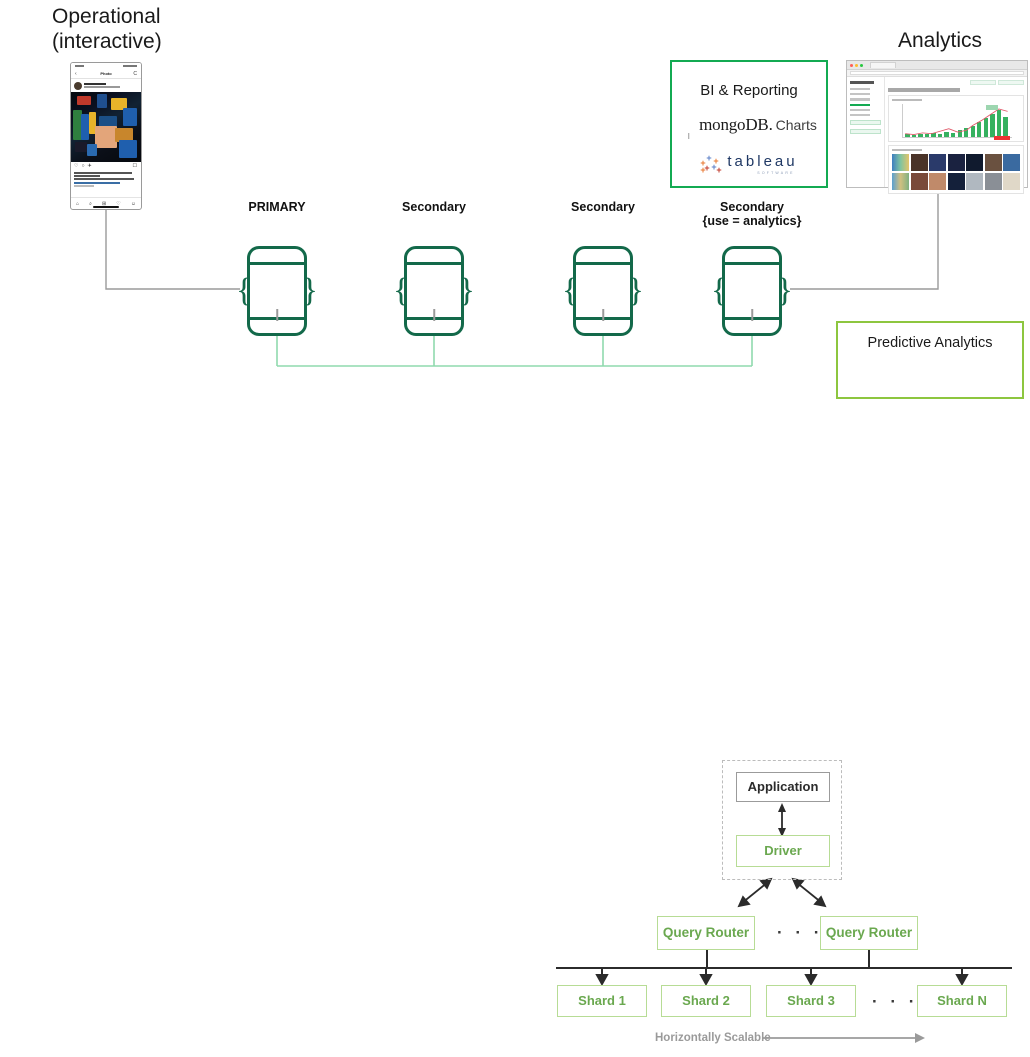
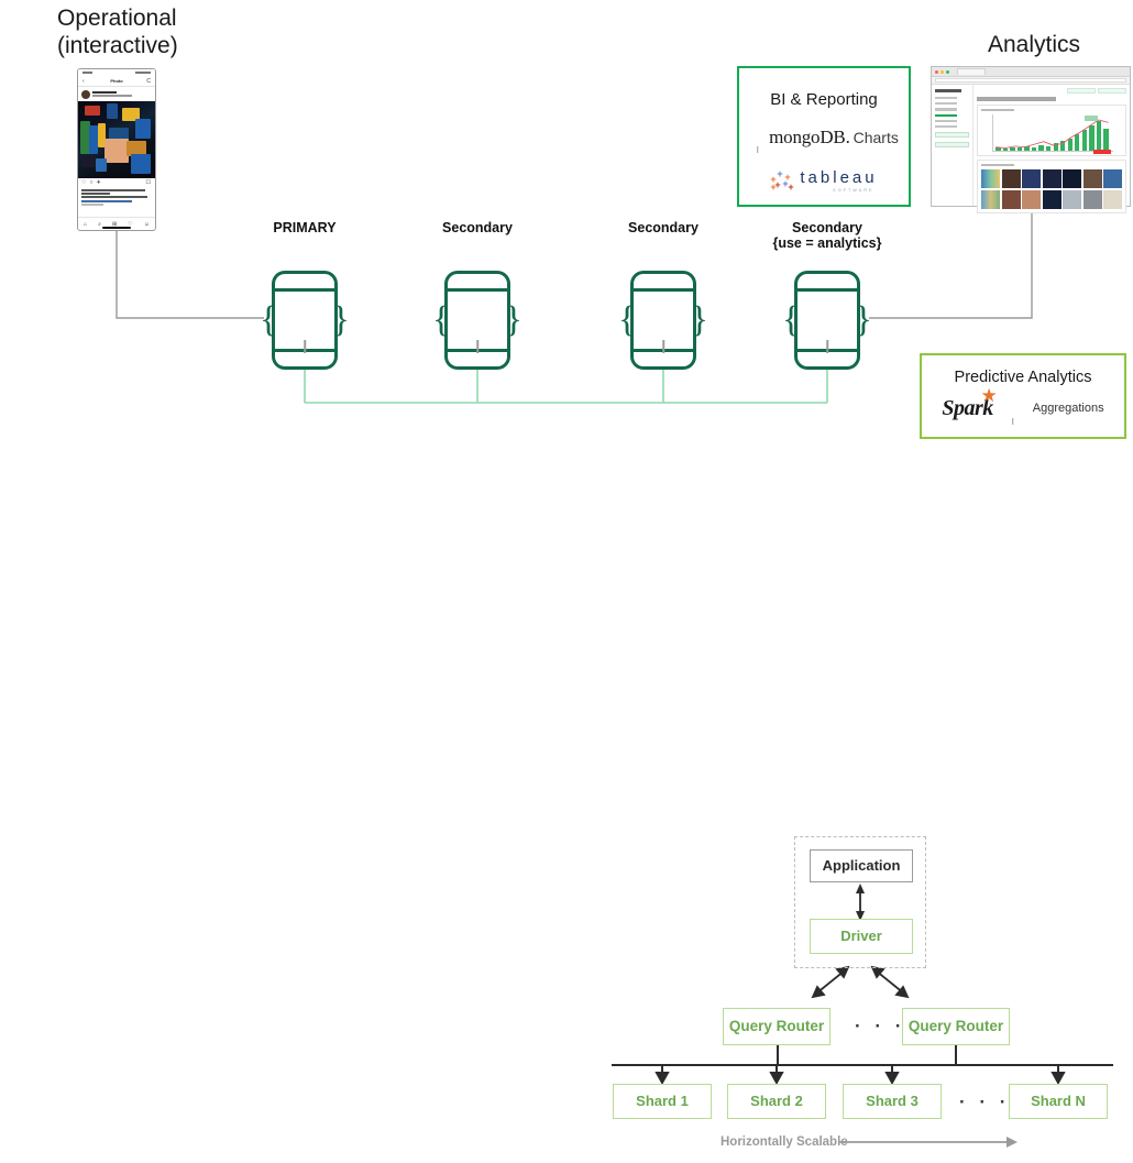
  Operational
  (interactive)
  BI & Reporting
  mongoDB.
  Charts
  +
  +
  +
  +
  +
  +
  +
  tableau
  Analytics
  PRIMARY
  {
  }
  Secondary
  {
  }
  Secondary
  {
  }
  Secondary
  {use = analytics}
  {
  }
  Predictive Analytics
+ Spark
+ ★
+ Aggregations
  Application
  Driver
  Query Router
  · · ·
  Query Router
  Shard 1
  Shard 2
  Shard 3
  · · ·
  Shard N
  Horizontally Scalable
